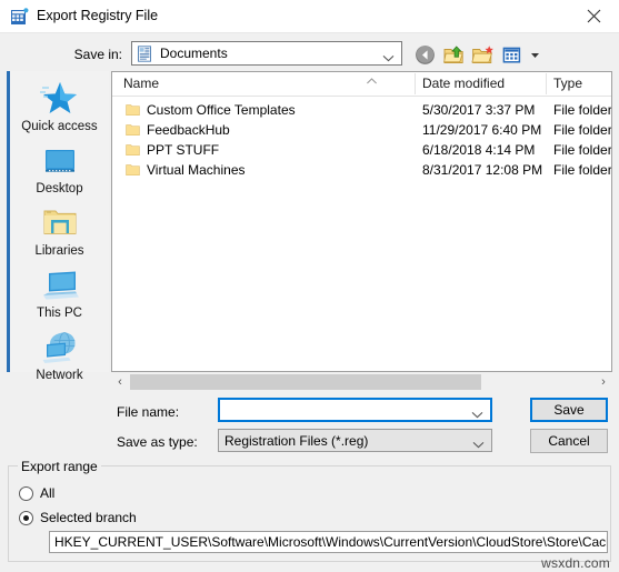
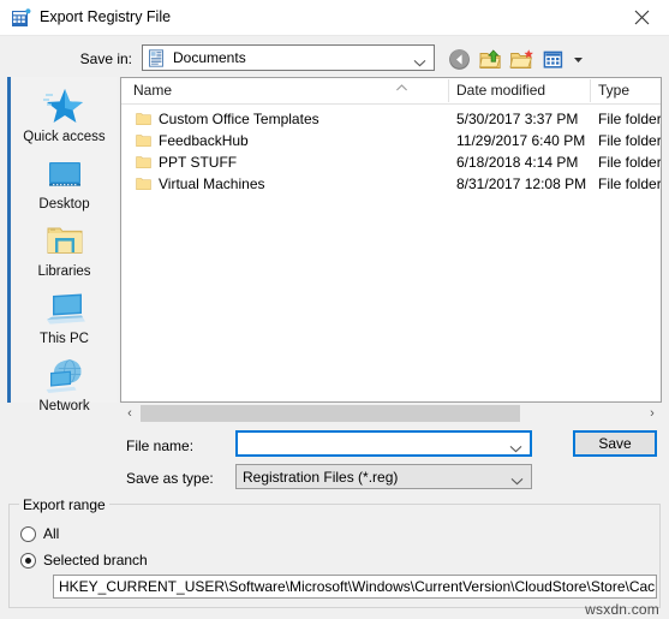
  Export Registry File
  Save in:
  Documents
  Quick access
  Desktop
  Libraries
  This PC
  Network
  Name
  Date modified
  Type
  Custom Office Templates
  5/30/2017 3:37 PM
  File folder
  FeedbackHub
  11/29/2017 6:40 PM
  File folder
  PPT STUFF
  6/18/2018 4:14 PM
  File folder
  Virtual Machines
  8/31/2017 12:08 PM
  File folder
  ‹
  ›
  File name:
  Save as type:
  Registration Files (*.reg)
  Save
- Cancel
  Export range
  All
  Selected branch
  HKEY_CURRENT_USER\Software\Microsoft\Windows\CurrentVersion\CloudStore\Store\Cac
  wsxdn.com
